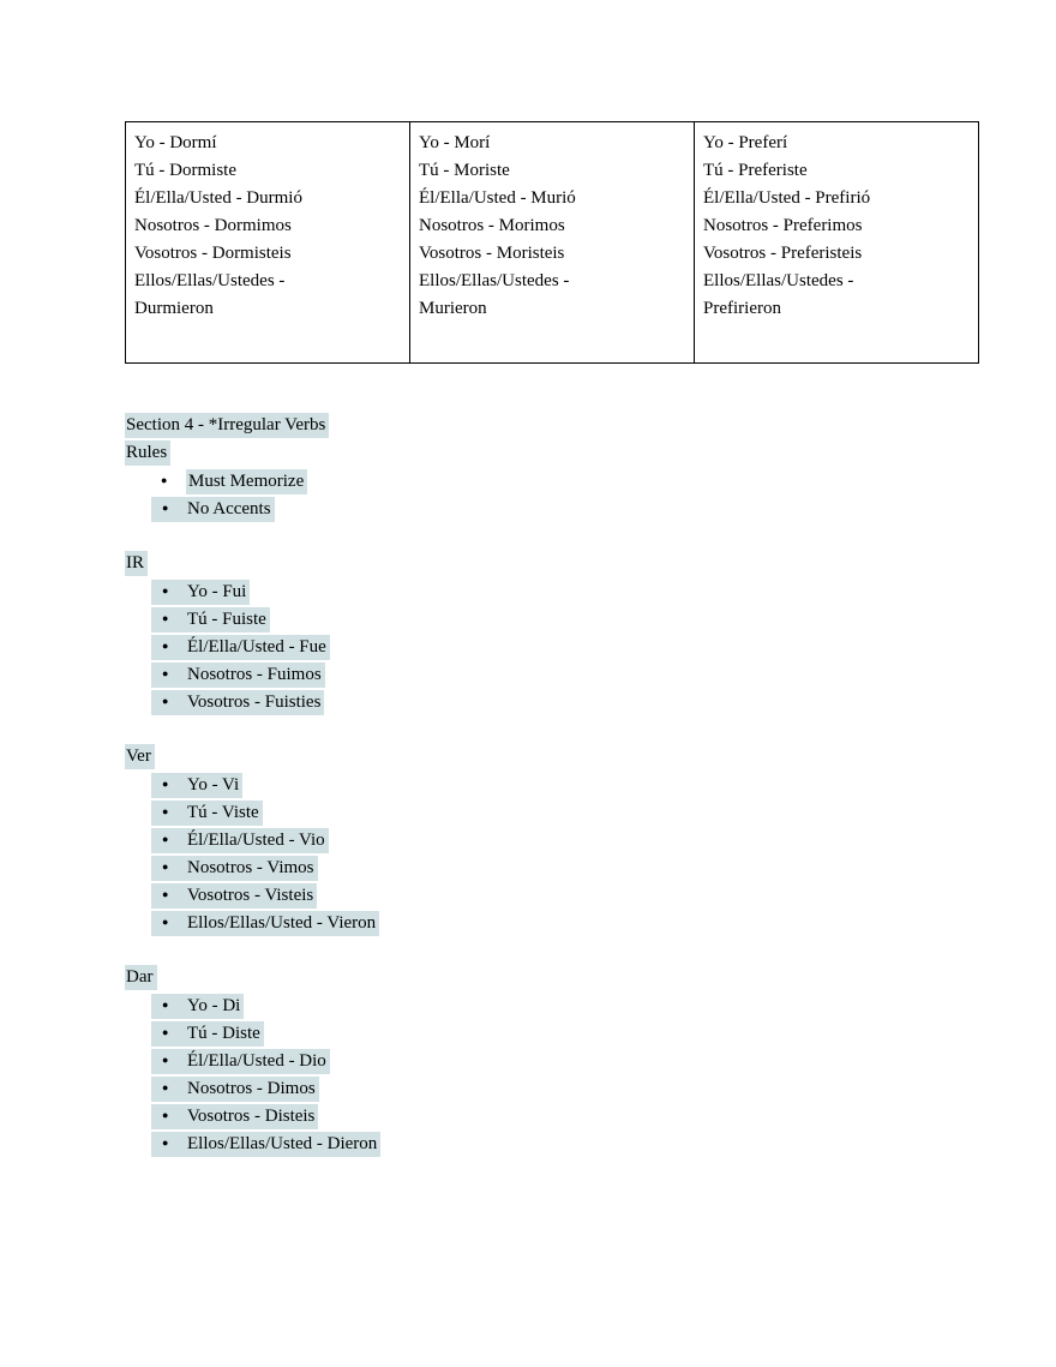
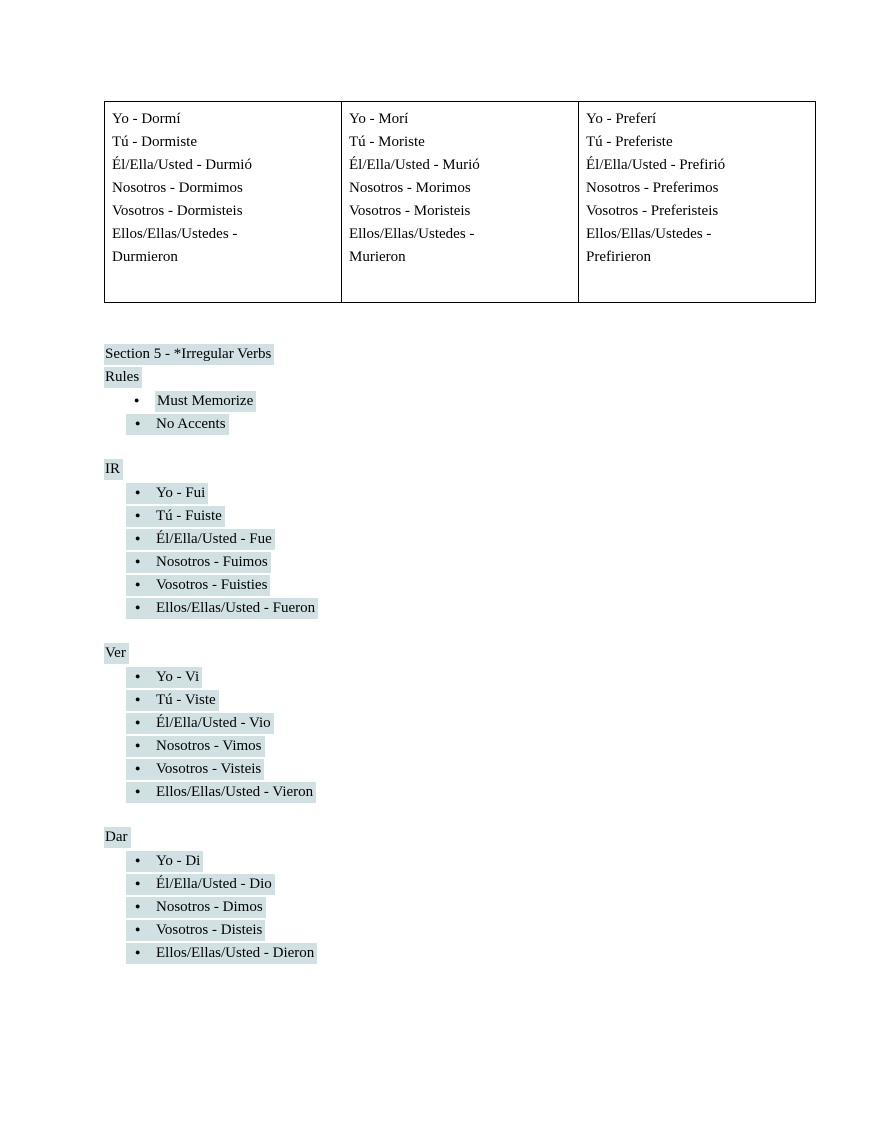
  Yo - DormíTú - DormisteÉl/Ella/Usted - DurmióNosotros - DormimosVosotros - DormisteisEllos/Ellas/Ustedes -Durmieron	Yo - MoríTú - MoristeÉl/Ella/Usted - MurióNosotros - MorimosVosotros - MoristeisEllos/Ellas/Ustedes -Murieron	Yo - PreferíTú - PreferisteÉl/Ella/Usted - PrefirióNosotros - PreferimosVosotros - PreferisteisEllos/Ellas/Ustedes -Prefirieron
- Section 4 - *Irregular Verbs
+ Section 5 - *Irregular Verbs
  Rules
  ● Must Memorize
  ● No Accents
  IR
  ● Yo - Fui
  ● Tú - Fuiste
  ● Él/Ella/Usted - Fue
  ● Nosotros - Fuimos
  ● Vosotros - Fuisties
+ ● Ellos/Ellas/Usted - Fueron
  Ver
  ● Yo - Vi
  ● Tú - Viste
  ● Él/Ella/Usted - Vio
  ● Nosotros - Vimos
  ● Vosotros - Visteis
  ● Ellos/Ellas/Usted - Vieron
  Dar
  ● Yo - Di
- ● Tú - Diste
  ● Él/Ella/Usted - Dio
  ● Nosotros - Dimos
  ● Vosotros - Disteis
  ● Ellos/Ellas/Usted - Dieron
